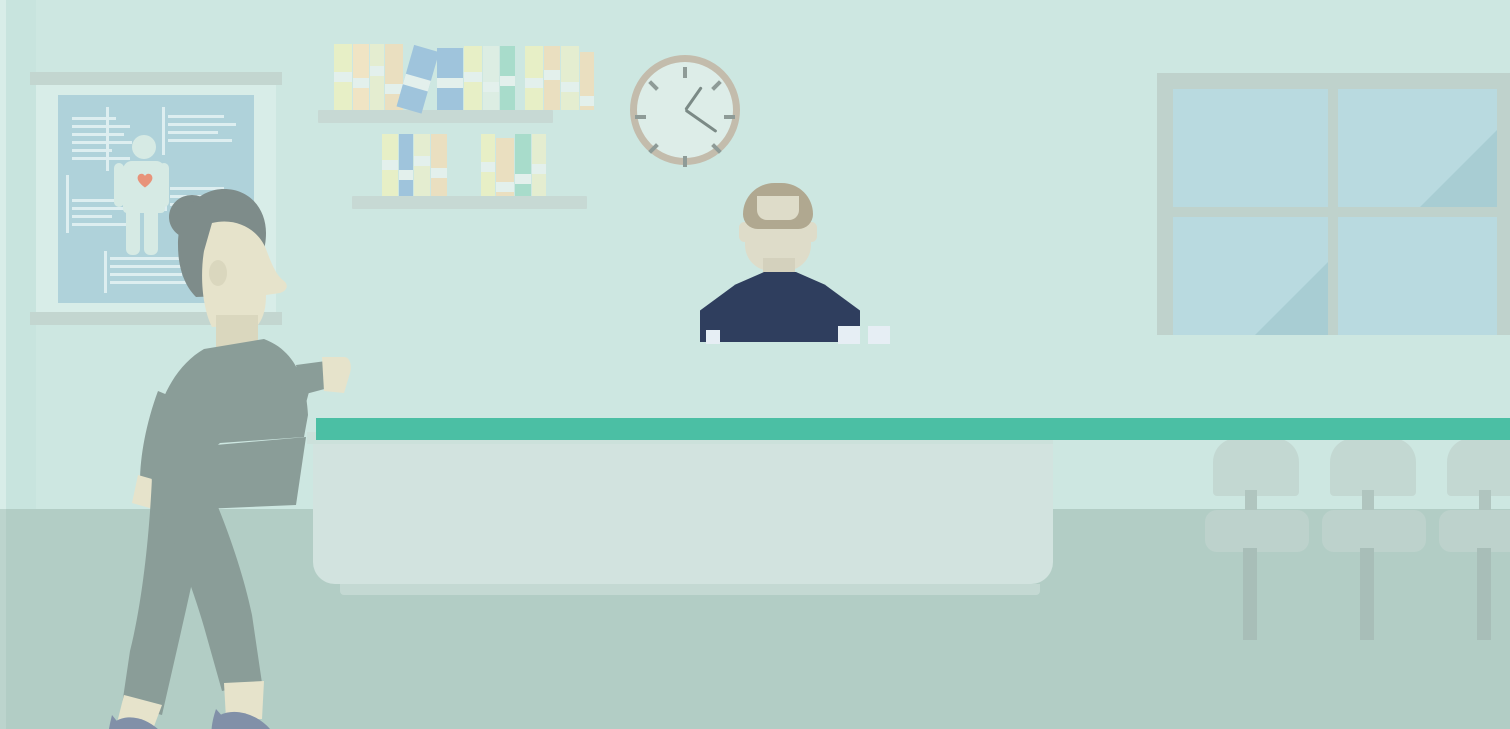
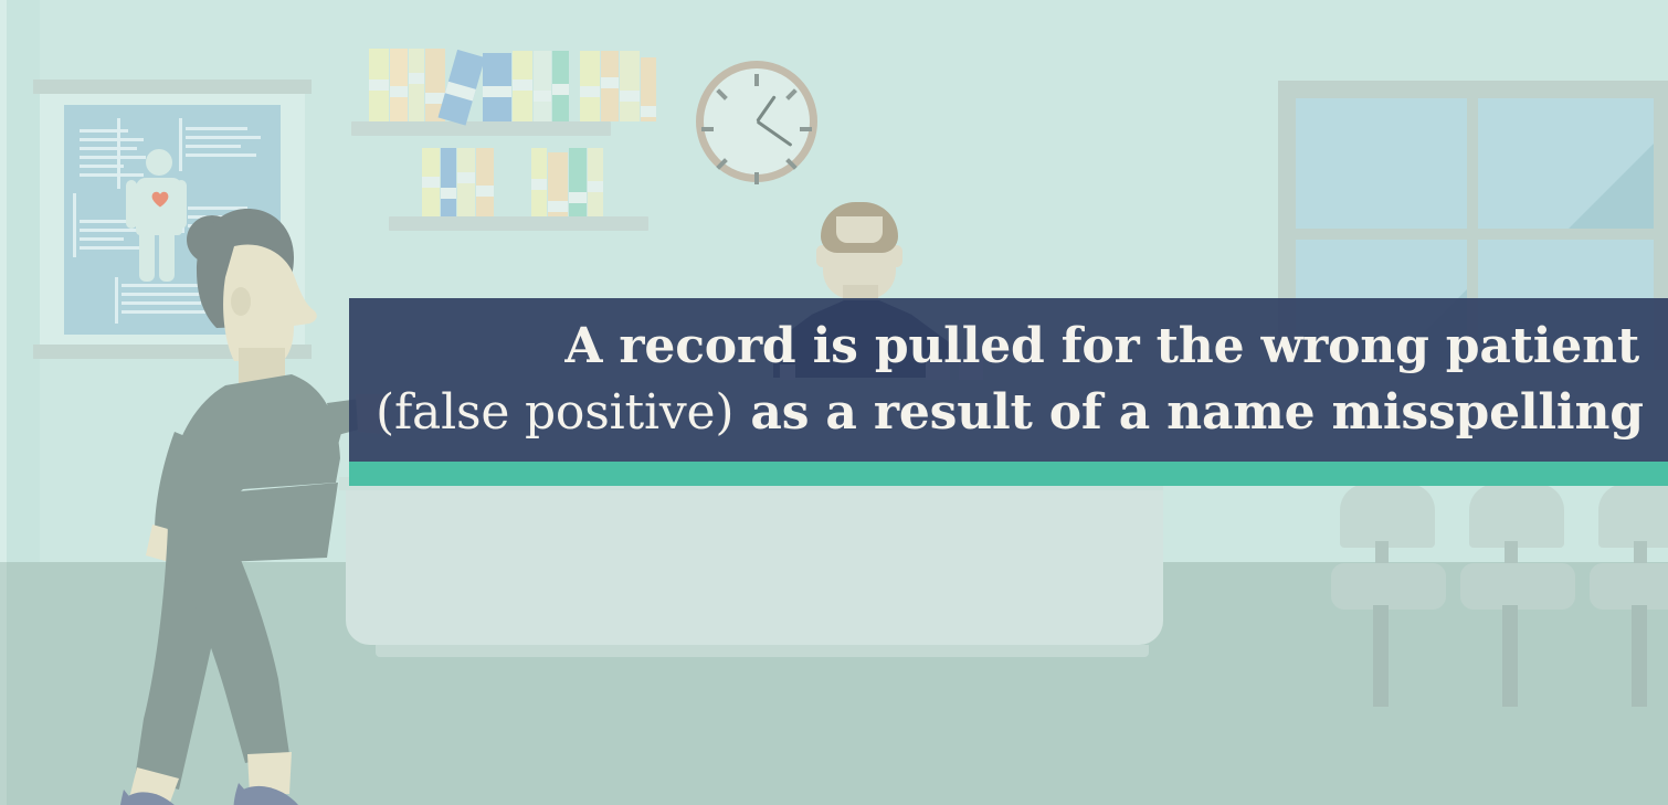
+ A record is pulled for the wrong patient
+ (false positive) as a result of a name misspelling
